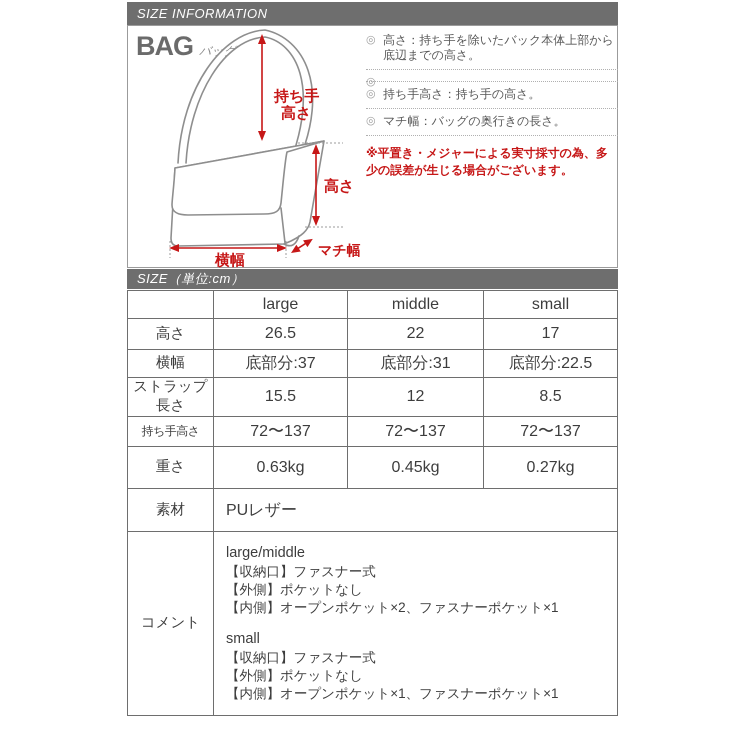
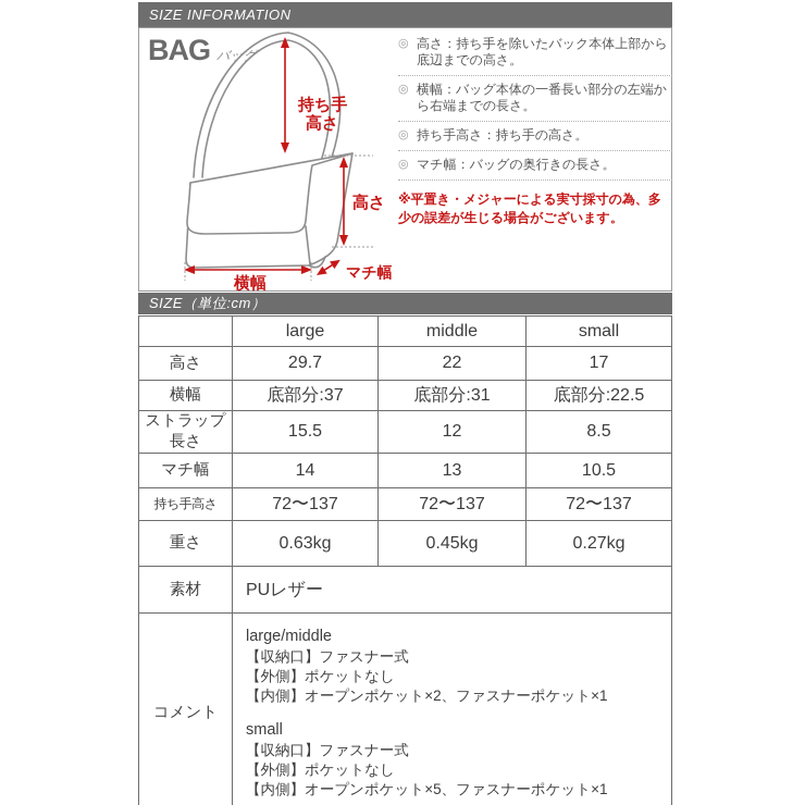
  SIZE INFORMATION
  BAG バッグ
  持ち手
  高さ
  高さ
  横幅
  マチ幅
  ◎
  高さ：持ち手を除いたバック本体上部から底辺までの高さ。
  ◎
+ 横幅：バッグ本体の一番長い部分の左端から右端までの長さ。
  ◎
  持ち手高さ：持ち手の高さ。
  ◎
  マチ幅：バッグの奥行きの長さ。
  ※平置き・メジャーによる実寸採寸の為、多少の誤差が生じる場合がございます。
  SIZE（単位:cm）
  	large	middle	small
- 高さ	26.5	22	17
+ 高さ	29.7	22	17
  横幅	底部分:37	底部分:31	底部分:22.5
  ストラップ長さ	15.5	12	8.5
+ マチ幅	14	13	10.5
  持ち手高さ	72〜137	72〜137	72〜137
  重さ	0.63kg	0.45kg	0.27kg
  素材	PUレザー
- コメント	large/middle 【収納口】ファスナー式 【外側】ポケットなし 【内側】オープンポケット×2、ファスナーポケット×1 small 【収納口】ファスナー式 【外側】ポケットなし 【内側】オープンポケット×1、ファスナーポケット×1
+ コメント	large/middle 【収納口】ファスナー式 【外側】ポケットなし 【内側】オープンポケット×2、ファスナーポケット×1 small 【収納口】ファスナー式 【外側】ポケットなし 【内側】オープンポケット×5、ファスナーポケット×1
